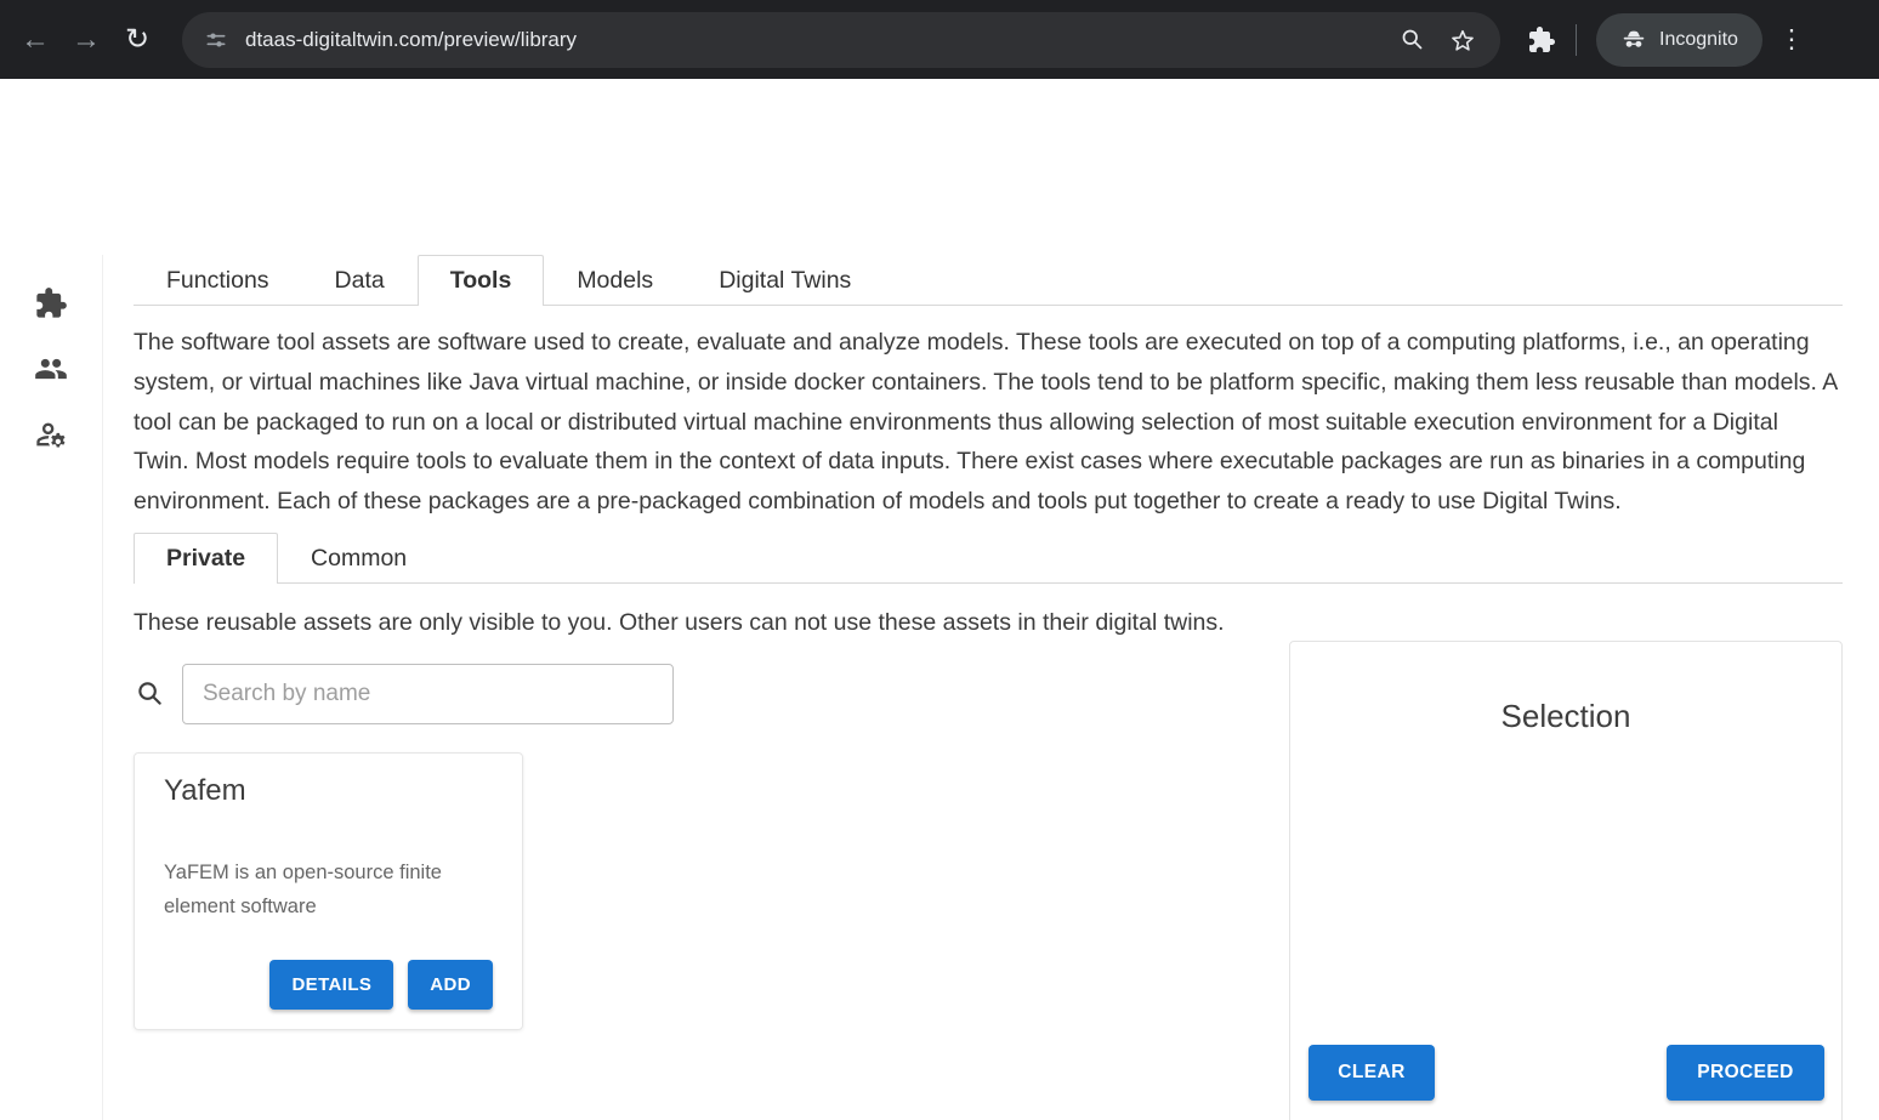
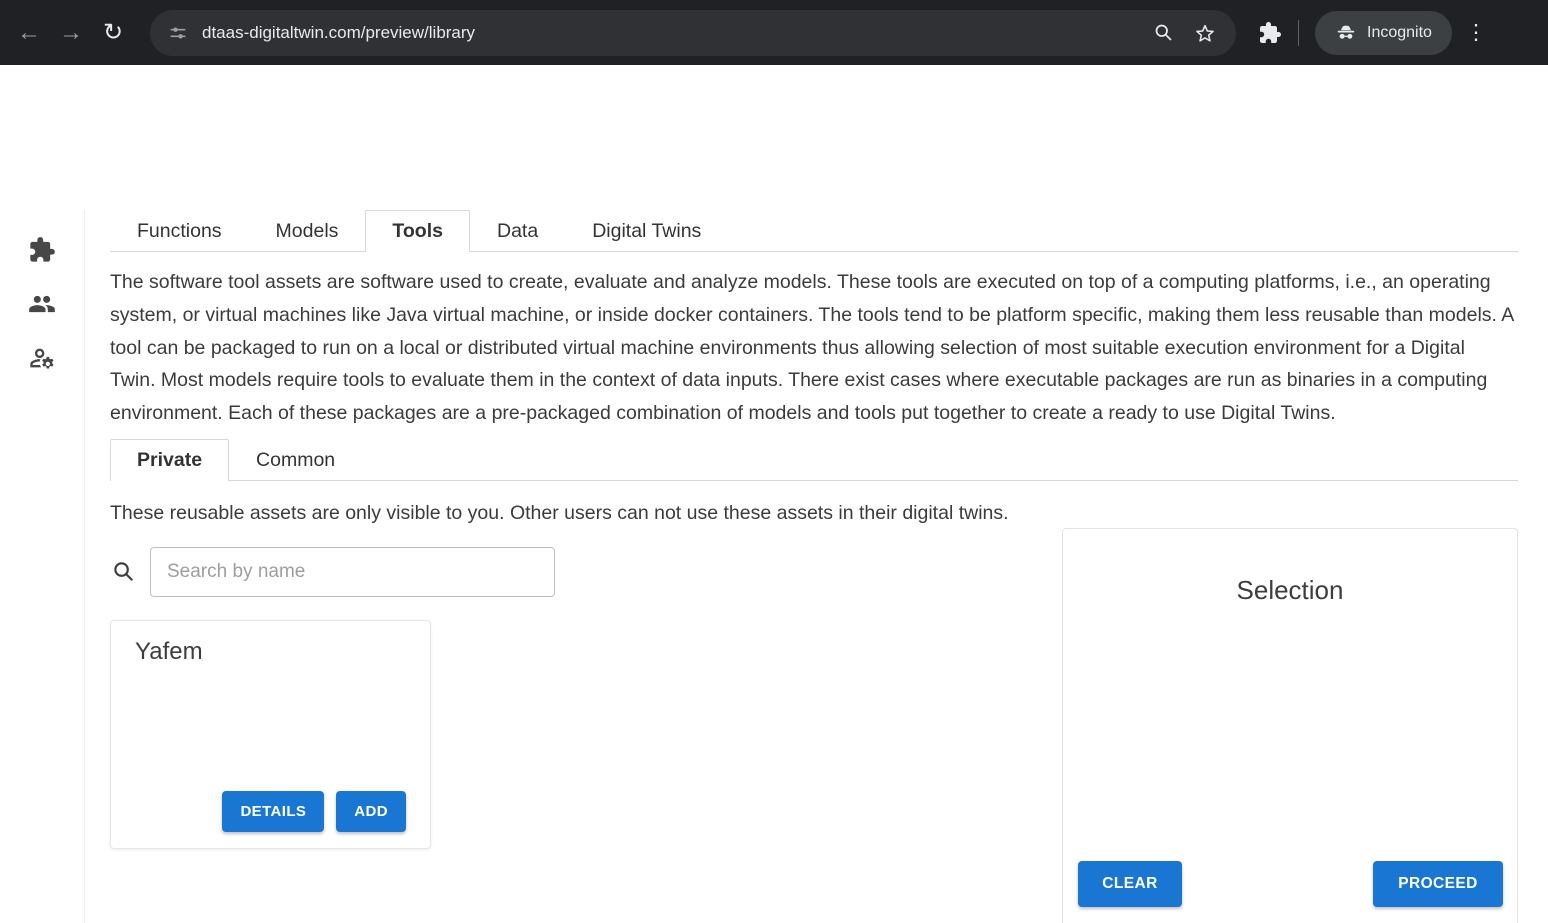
  ←
  →
  ↻
  dtaas-digitaltwin.com/preview/library
  Incognito
  ⋮
  Functions
- Data
+ Models
  Tools
- Models
+ Data
  Digital Twins
  The software tool assets are software used to create, evaluate and analyze models. These tools are executed on top of a computing platforms, i.e., an operating system, or virtual machines like Java virtual machine, or inside docker containers. The tools tend to be platform specific, making them less reusable than models. A tool can be packaged to run on a local or distributed virtual machine environments thus allowing selection of most suitable execution environment for a Digital Twin. Most models require tools to evaluate them in the context of data inputs. There exist cases where executable packages are run as binaries in a computing environment. Each of these packages are a pre-packaged combination of models and tools put together to create a ready to use Digital Twins.
  Private
  Common
  These reusable assets are only visible to you. Other users can not use these assets in their digital twins.
  Search by name
  Yafem
- YaFEM is an open-source finite element software
  DETAILS
  ADD
  Selection
  CLEAR
  PROCEED
